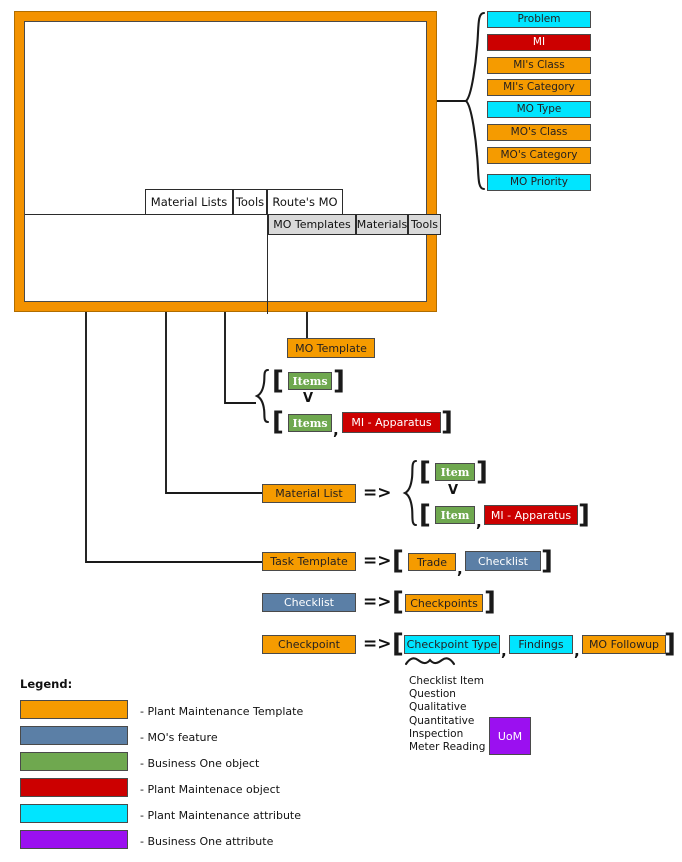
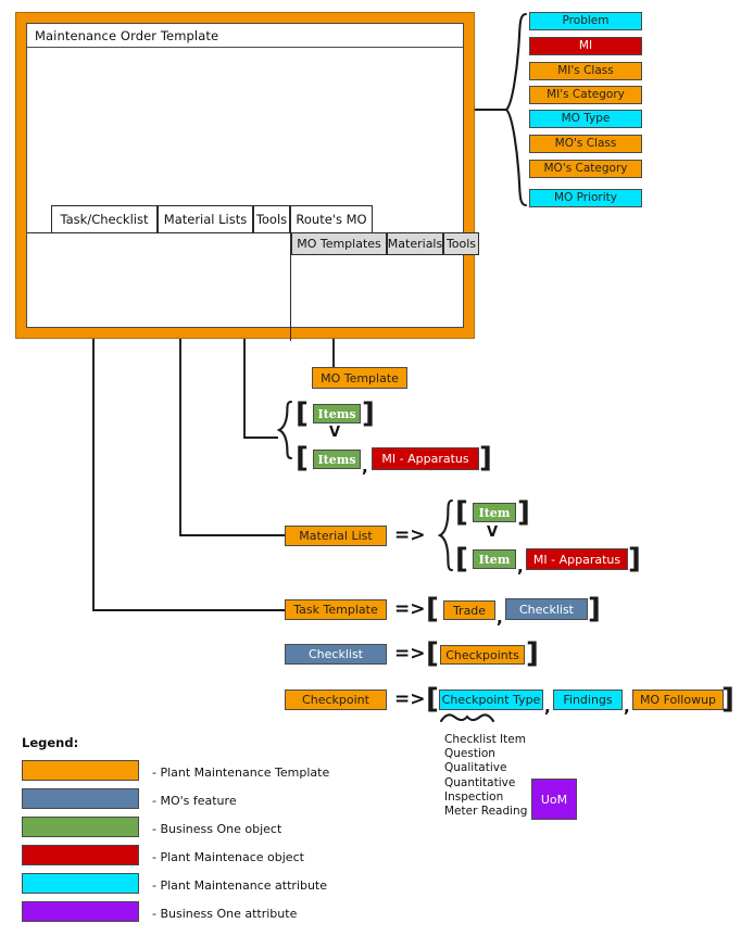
+ Maintenance Order Template
+ Task/Checklist
  Material Lists
  Tools
  Route's MO
  MO Templates
  Materials
  Tools
  Problem
  MI
  MI's Class
  MI's Category
  MO Type
  MO's Class
  MO's Category
  MO Priority
  MO Template
  [
  Items
  ]
  V
  [
  Items
  ,
  MI - Apparatus
  ]
  Material List
  =>
  [
  Item
  ]
  V
  [
  Item
  ,
  MI - Apparatus
  ]
  Task Template
  =>
  [
  Trade
  ,
  Checklist
  ]
  Checklist
  =>
  [
  Checkpoints
  ]
  Checkpoint
  =>
  [
  Checkpoint Type
  ,
  Findings
  ,
  MO Followup
  ]
  Checklist Item
  Question
  Qualitative
  Quantitative
  Inspection
  Meter Reading
  UoM
  Legend:
  - Plant Maintenance Template
  - MO's feature
  - Business One object
  - Plant Maintenace object
  - Plant Maintenance attribute
  - Business One attribute
